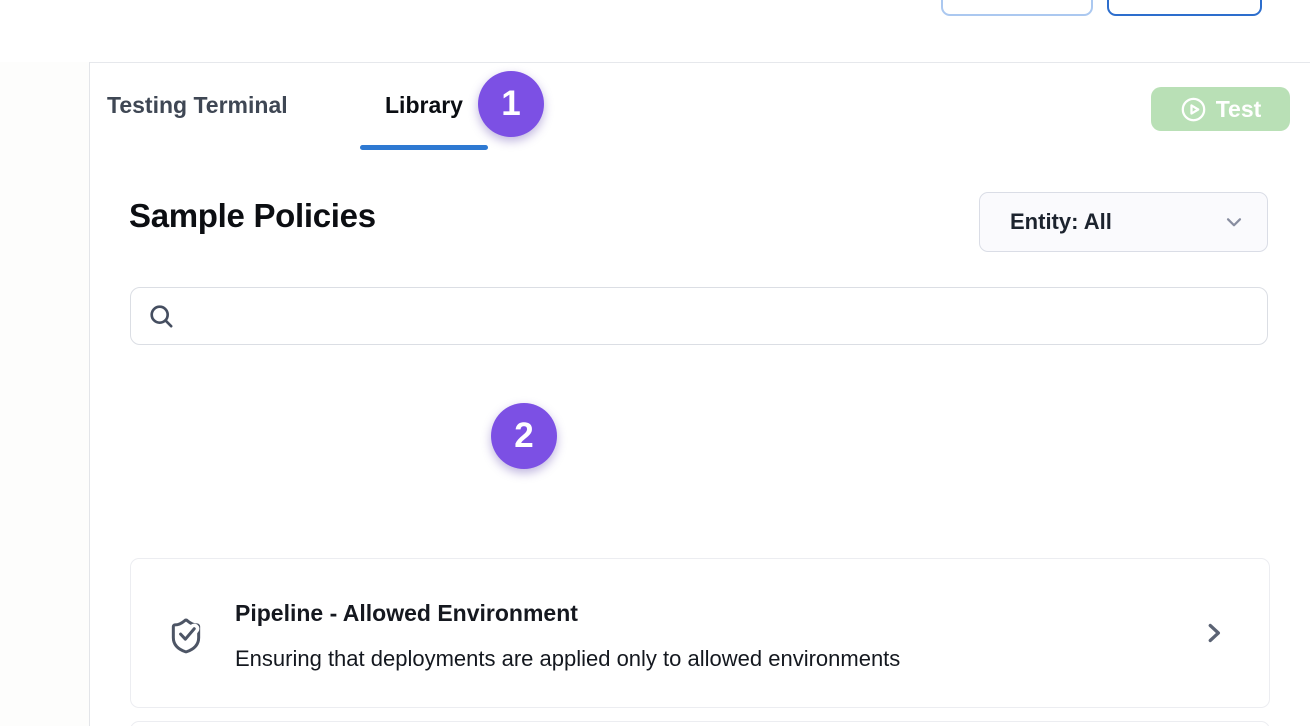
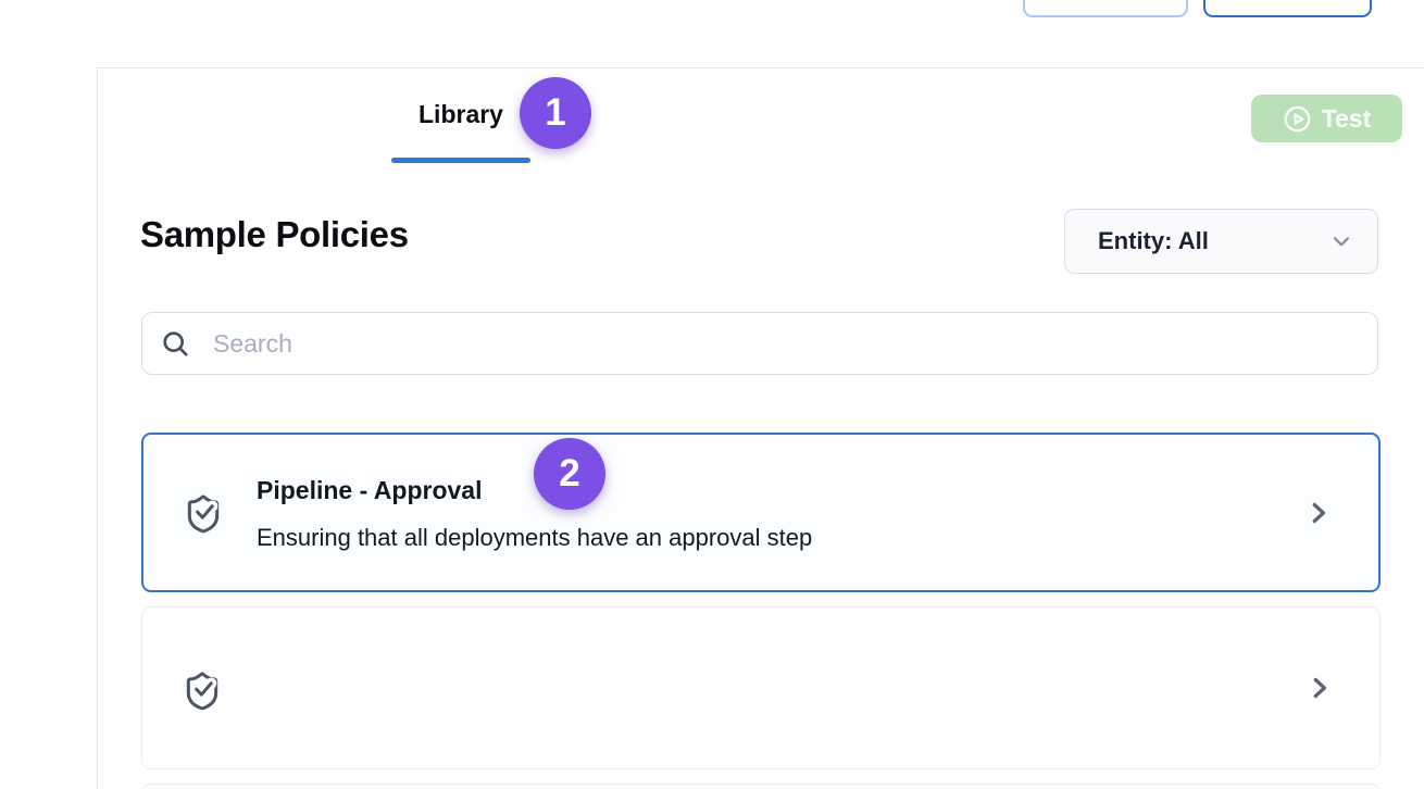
- Testing Terminal
  Library
  1
  Test
  Sample Policies
  Entity: All
+ Search
+ Pipeline - Approval
+ Ensuring that all deployments have an approval step
  2
- Pipeline - Allowed Environment
- Ensuring that deployments are applied only to allowed environments
